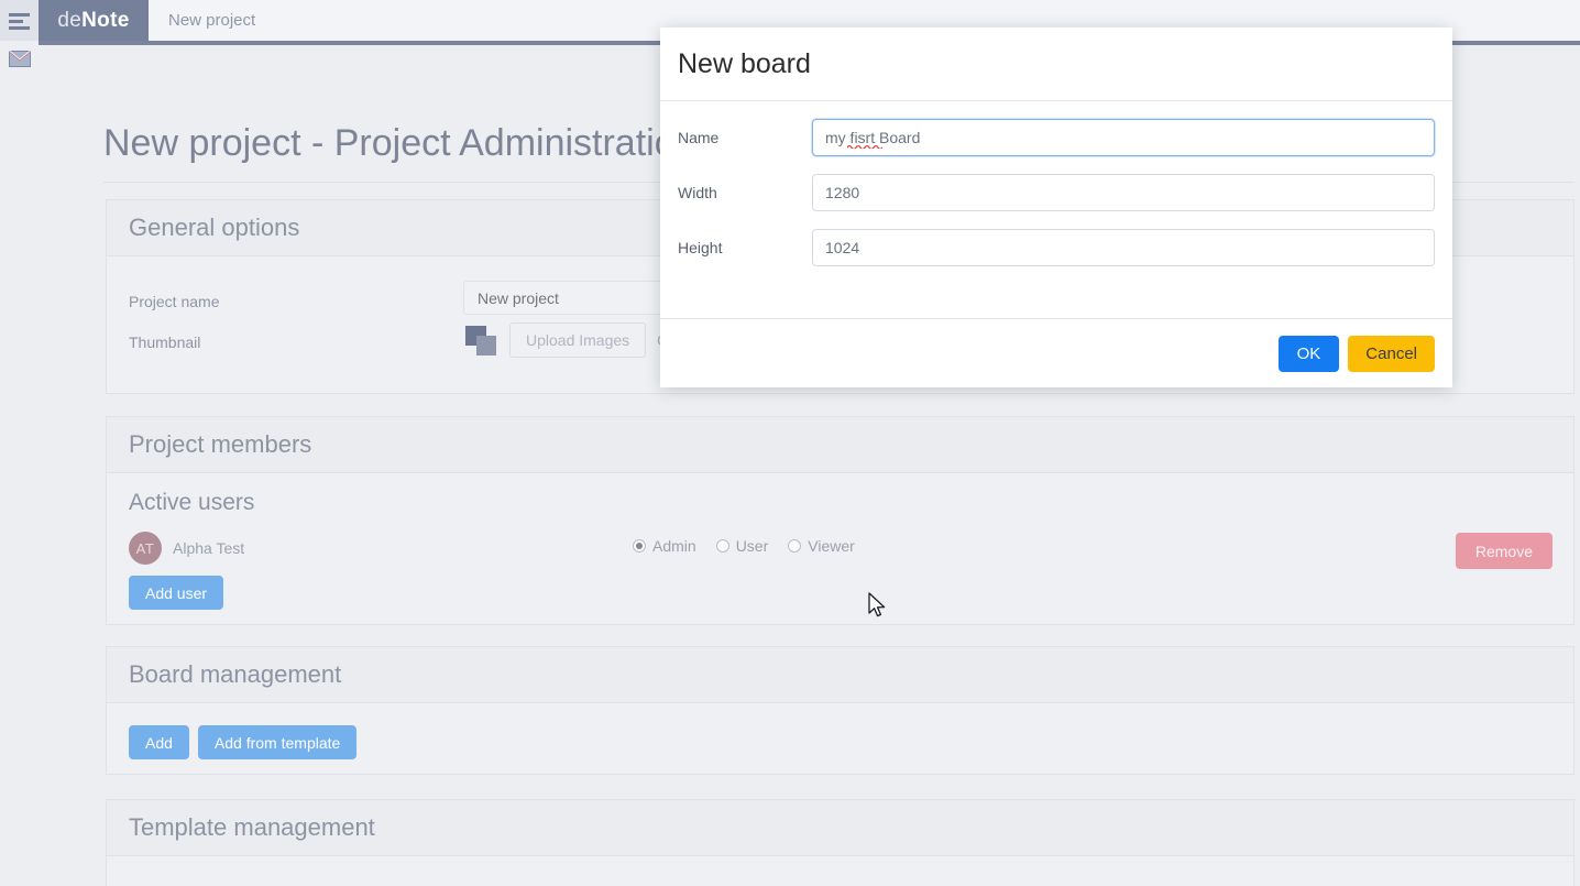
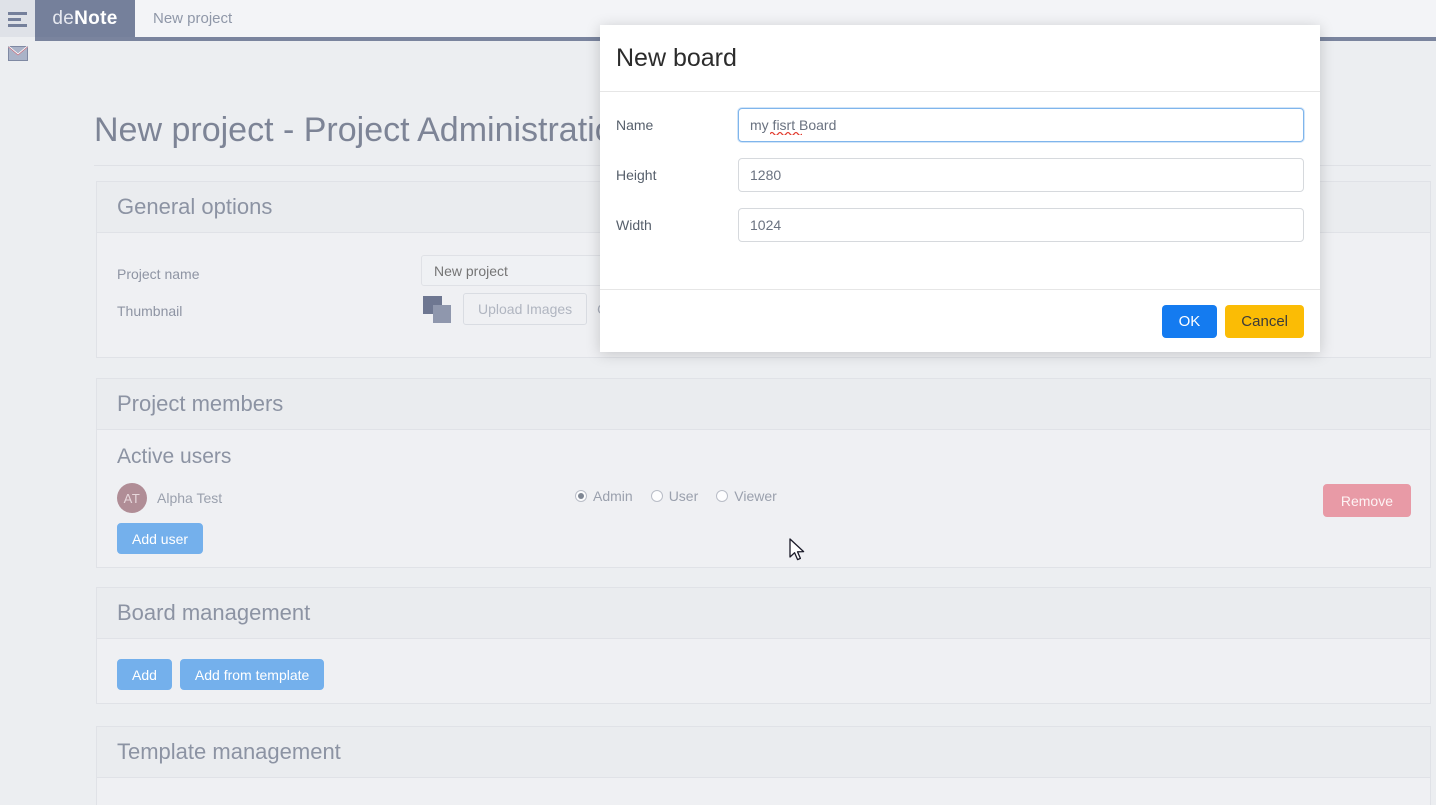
  de
  Note
  New project
  New project - Project Administrati
  General options
  Project name
  New project
  Thumbnail
  Upload Images
  Project members
  Active users
  AT
  Alpha Test
  Admin
  User
  Viewer
  Remove
  Add user
  Board management
  Add
  Add from template
  Template management
  New board
  Name
  my fisrt Board
- Width
+ Height
  1280
- Height
+ Width
  1024
  OK
  Cancel
